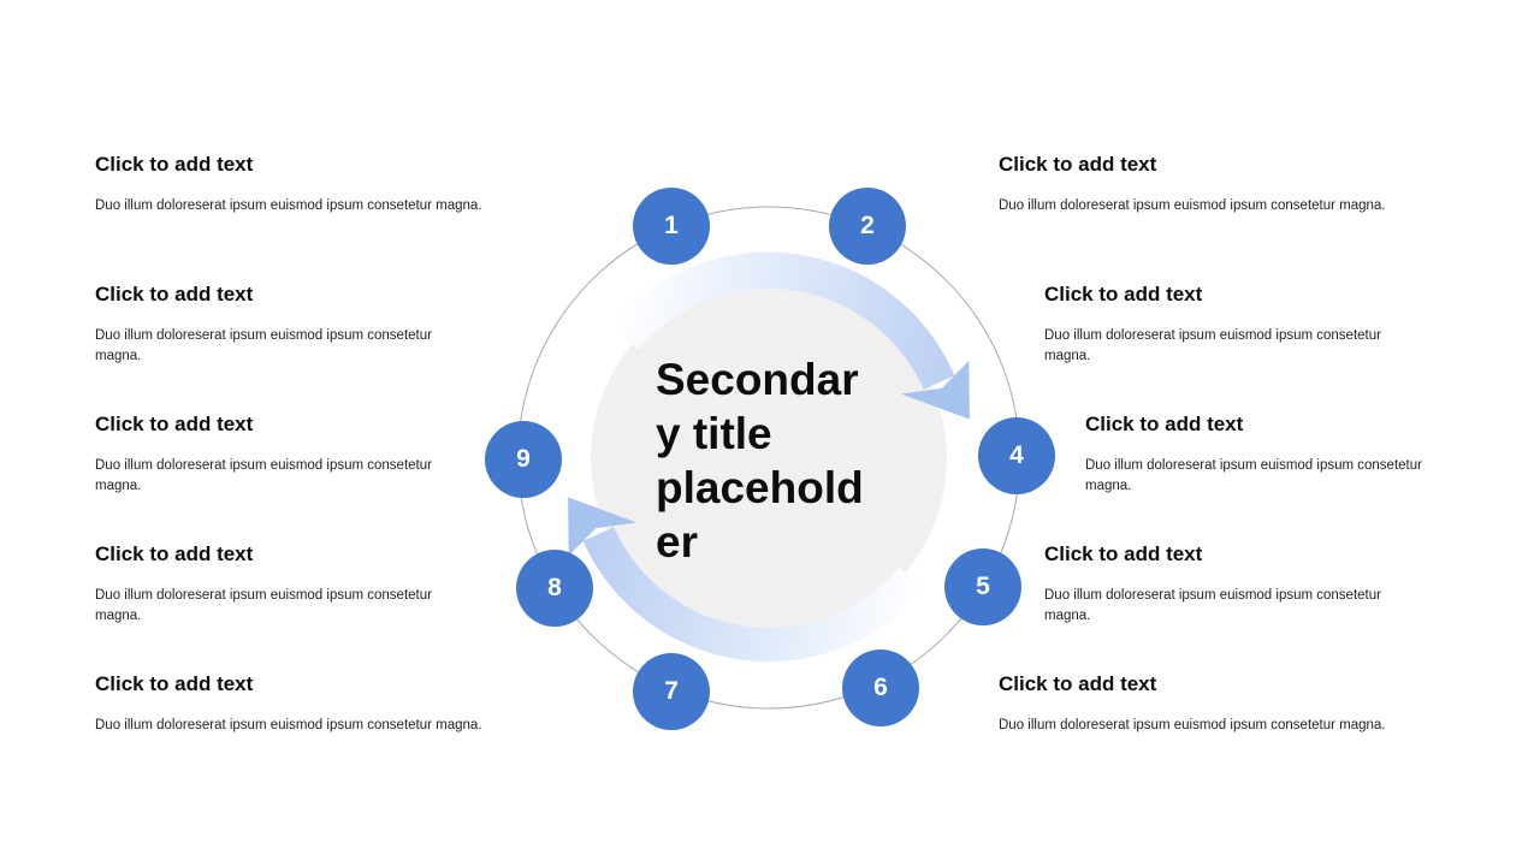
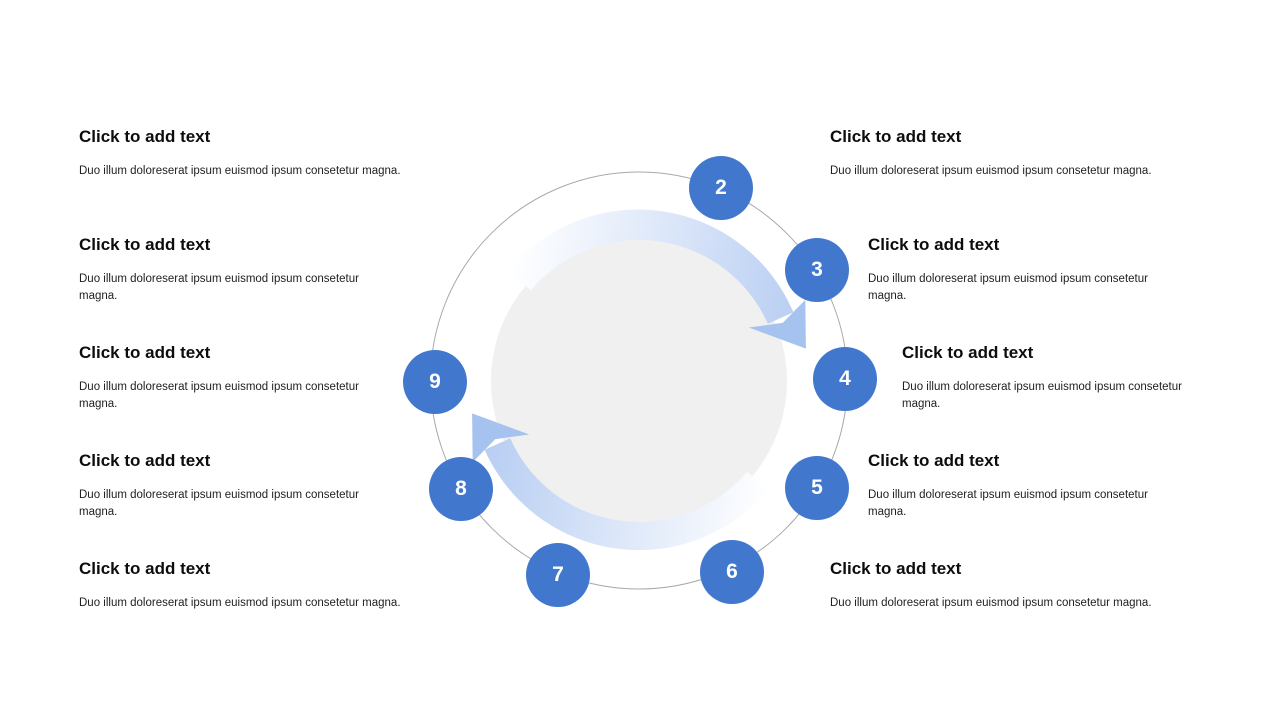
- Secondar
- y title
- placehold
- er
- 1
  2
+ 3
  4
  5
  6
  7
  8
  9
  Click to add text
  Duo illum doloreserat ipsum euismod ipsum consetetur magna.
  Click to add text
  Duo illum doloreserat ipsum euismod ipsum consetetur magna.
  Click to add text
  Duo illum doloreserat ipsum euismod ipsum consetetur magna.
  Click to add text
  Duo illum doloreserat ipsum euismod ipsum consetetur magna.
  Click to add text
  Duo illum doloreserat ipsum euismod ipsum consetetur magna.
  Click to add text
  Duo illum doloreserat ipsum euismod ipsum consetetur magna.
  Click to add text
  Duo illum doloreserat ipsum euismod ipsum consetetur magna.
  Click to add text
  Duo illum doloreserat ipsum euismod ipsum consetetur magna.
  Click to add text
  Duo illum doloreserat ipsum euismod ipsum consetetur magna.
  Click to add text
  Duo illum doloreserat ipsum euismod ipsum consetetur magna.
